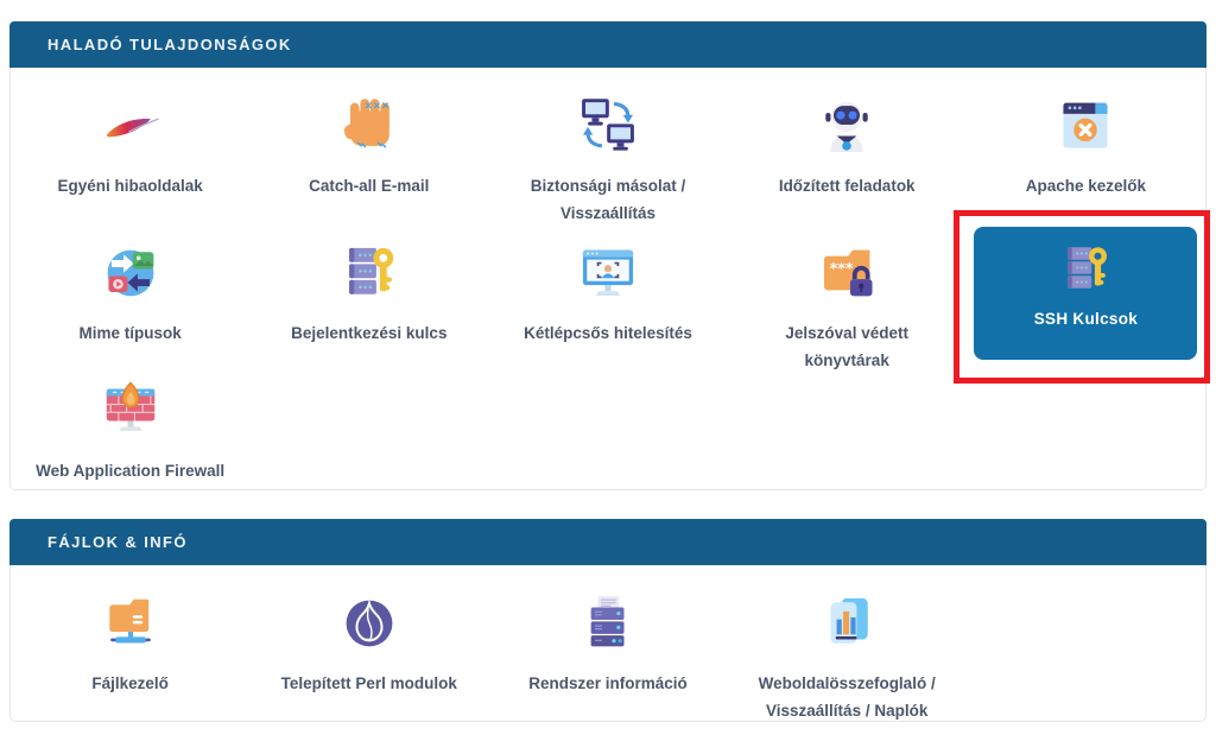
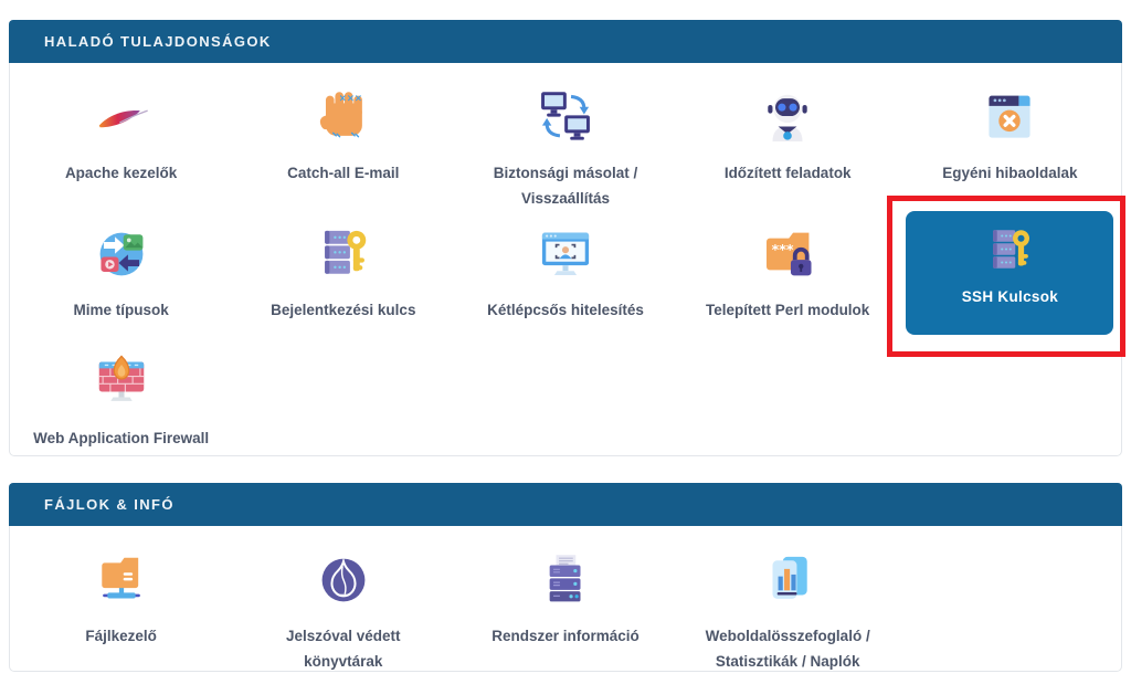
  HALADÓ TULAJDONSÁGOK
- Egyéni hibaoldalak
+ Apache kezelők
  ×××
  Catch-all E-mail
  Biztonsági másolat / Visszaállítás
  Időzített feladatok
- Apache kezelők
+ Egyéni hibaoldalak
  Mime típusok
  Bejelentkezési kulcs
  Kétlépcsős hitelesítés
  ***
- Jelszóval védett könyvtárak
+ Telepített Perl modulok
  SSH Kulcsok
  Web Application Firewall
  FÁJLOK & INFÓ
  Fájlkezelő
- Telepített Perl modulok
+ Jelszóval védett könyvtárak
  Rendszer információ
- Weboldalösszefoglaló / Visszaállítás / Naplók
+ Weboldalösszefoglaló / Statisztikák / Naplók
